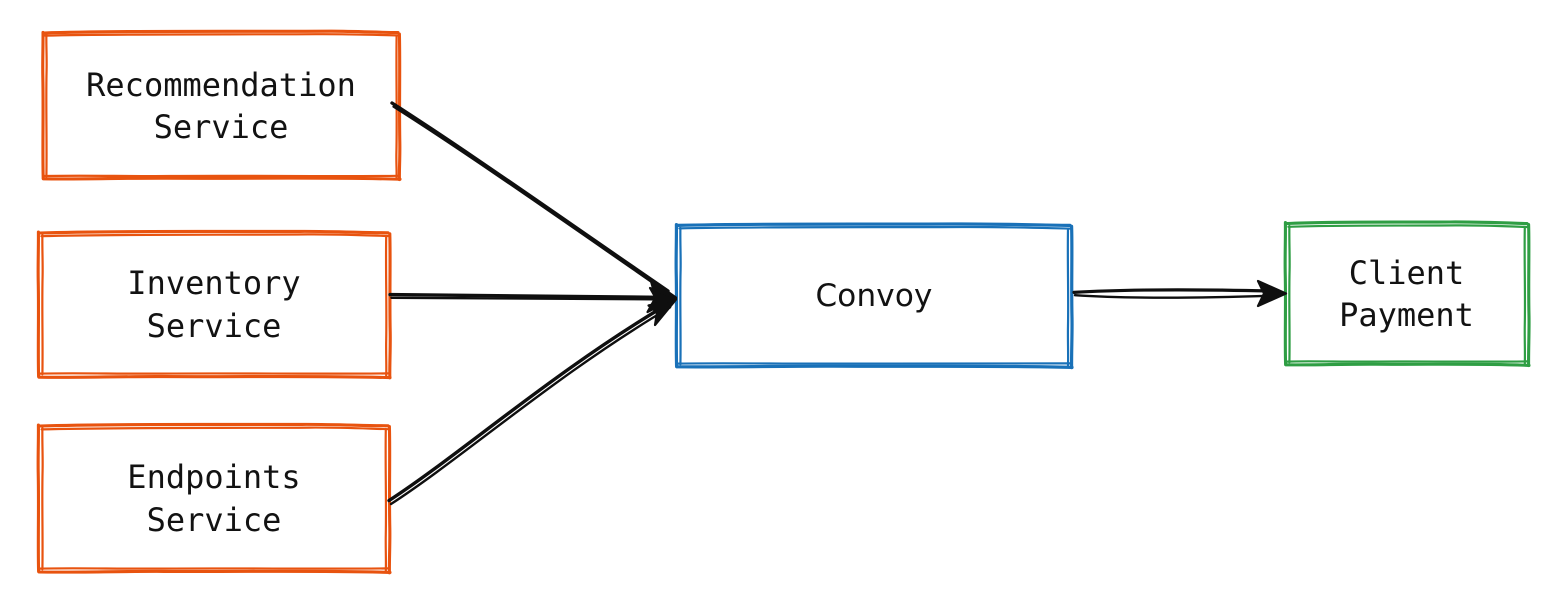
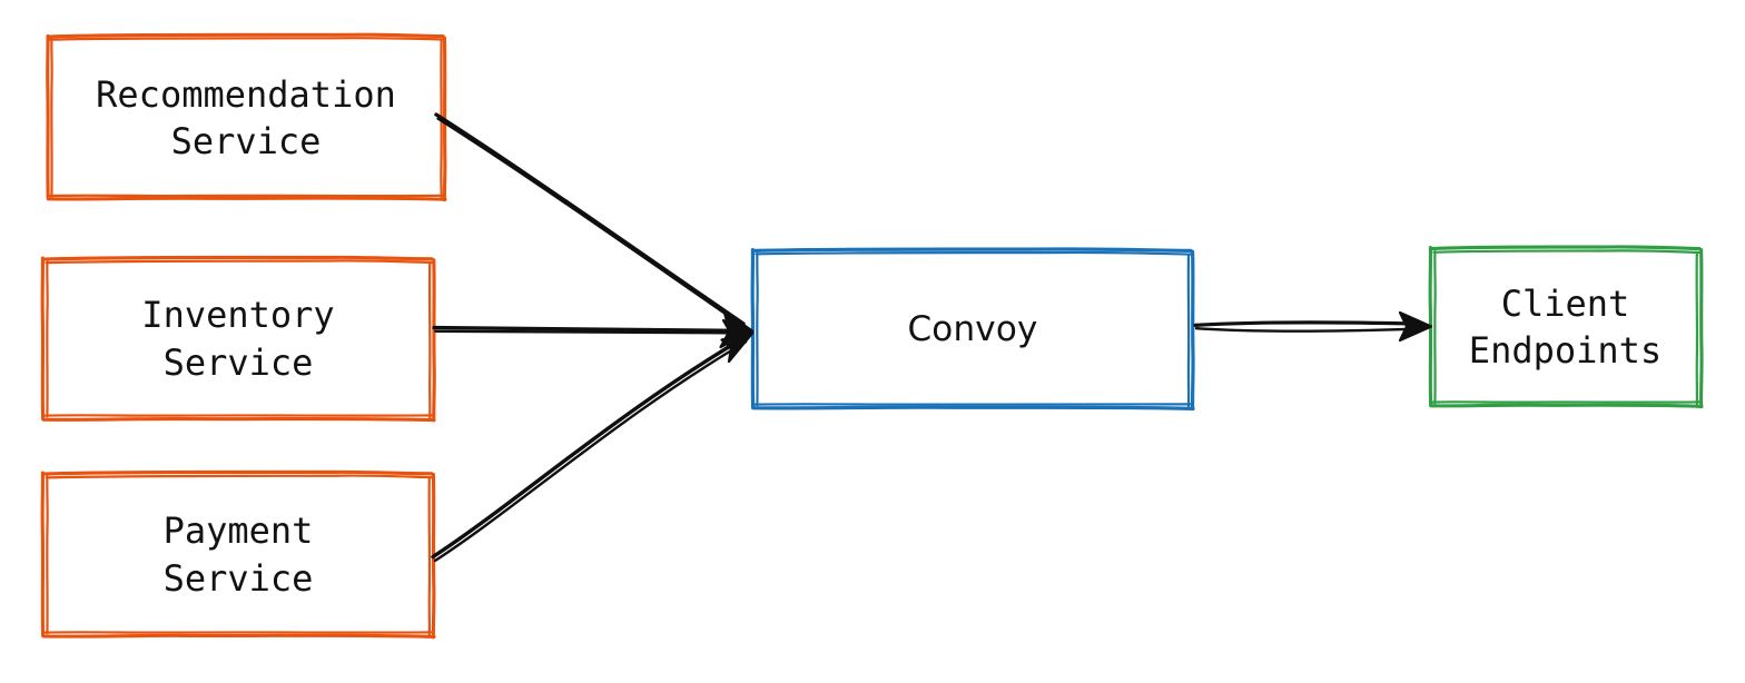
  Recommendation
  Service
  Inventory
  Service
- Endpoints
+ Payment
  Service
  Convoy
  Client
- Payment
+ Endpoints
